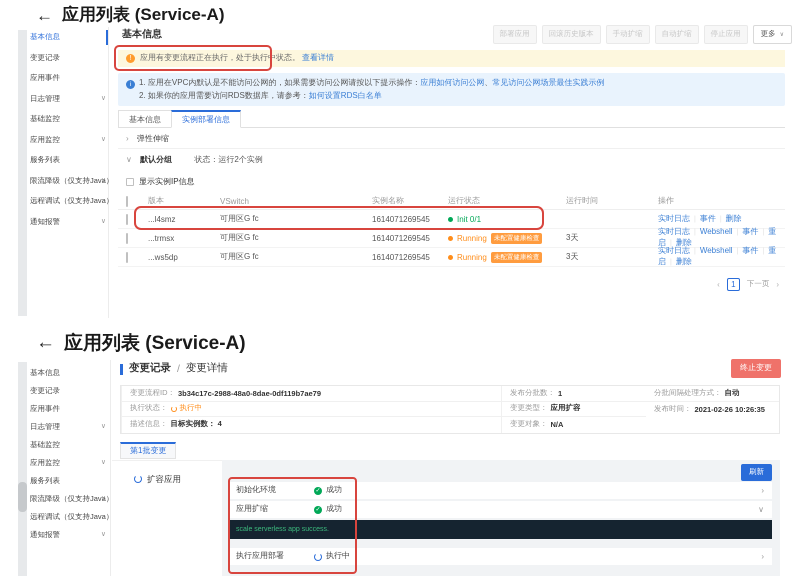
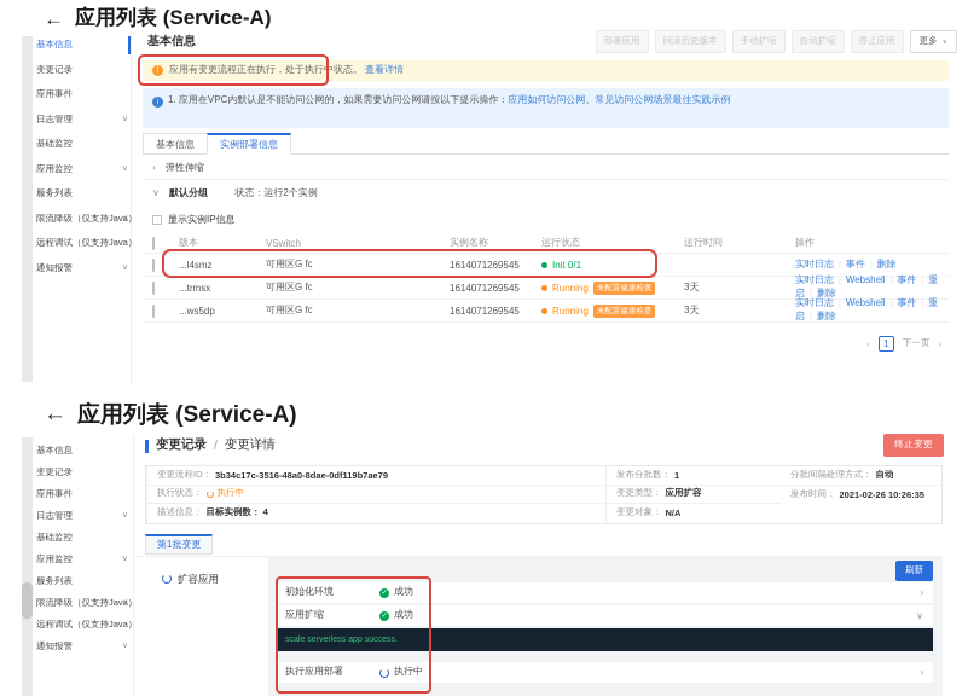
  ←
  应用列表 (Service-A)
  基本信息
  变更记录
  应用事件
  日志管理
  基础监控
  应用监控
  服务列表
  限流降级（仅支持Java）
  远程调试（仅支持Java）
  通知报警
  基本信息
  部署应用
  回滚历史版本
  手动扩缩
  自动扩缩
  停止应用
  更多
  应用有变更流程正在执行，处于执行中状态。
  查看详情
  1. 应用在VPC内默认是不能访问公网的，如果需要访问公网请按以下提示操作：应用如何访问公网、常见访问公网场景最佳实践示例
- 2. 如果你的应用需要访问RDS数据库，请参考：如何设置RDS白名单
  基本信息
  实例部署信息
  › 弹性伸缩
  ∨ 默认分组 状态：运行2个实例
  显示实例IP信息
  版本
  VSwitch
  实例名称
  运行状态
  运行时间
  操作
  ...l4smz
  可用区G fc
  1614071269545
  Init 0/1
  实时日志 事件 删除
  ...trmsx
  可用区G fc
  1614071269545
  Running
  3天
  实时日志 Webshell 事件 重启 删除
  ...ws5dp
  可用区G fc
  1614071269545
  Running
  3天
  实时日志 Webshell 事件 重启 删除
  ‹
  1
  下一页
  ›
  ←
  应用列表 (Service-A)
  基本信息
  变更记录
  应用事件
  日志管理
  基础监控
  应用监控
  服务列表
  限流降级（仅支持Java）
  远程调试（仅支持Java）
  通知报警
  变更记录
  /
  变更详情
  终止变更
  变更流程ID：
- 3b34c17c-2988-48a0-8dae-0df119b7ae79
+ 3b34c17c-3516-48a0-8dae-0df119b7ae79
  发布分批数：
  1
  分批间隔处理方式：
  自动
  执行状态：
  执行中
  变更类型：
  应用扩容
  发布时间：
  2021-02-26 10:26:35
  描述信息：
  目标实例数： 4
  变更对象：
  N/A
  第1批变更
  扩容应用
  刷新
  初始化环境
  成功
  ›
  应用扩缩
  成功
  ∨
  执行应用部署
  执行中
  ›
